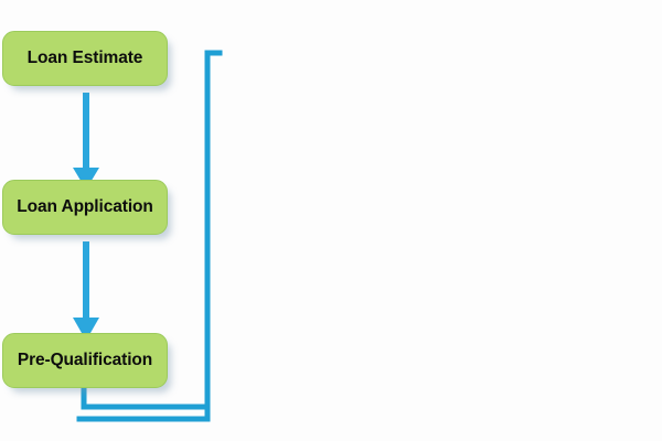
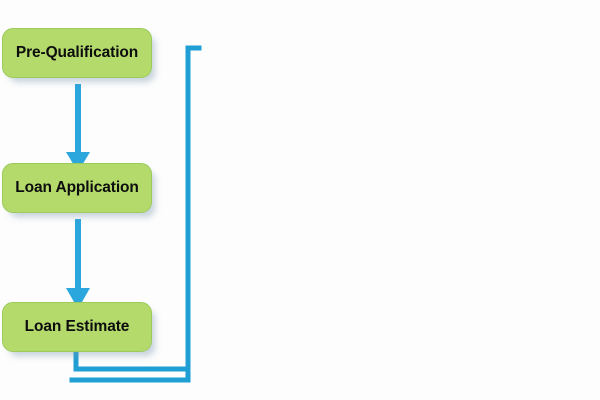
- Loan Estimate
+ Pre-Qualification
  Loan Application
- Pre-Qualification
+ Loan Estimate
